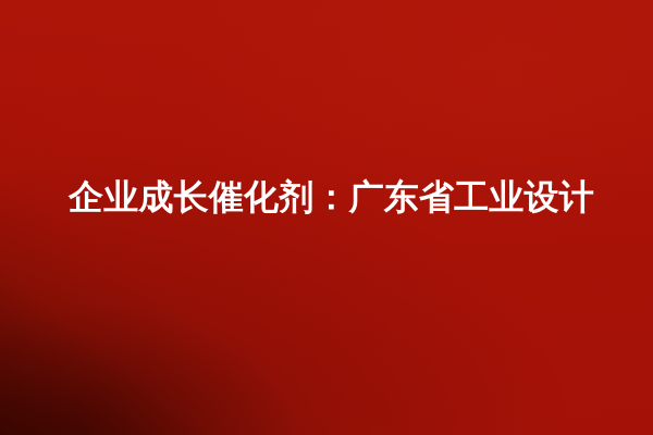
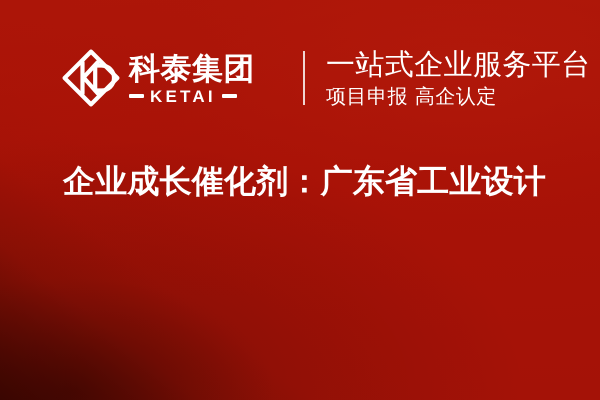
+ 科泰集团
+ KETAI
+ 一站式企业服务平台
+ 项目申报 高企认定
  企业成长催化剂：广东省工业设计
